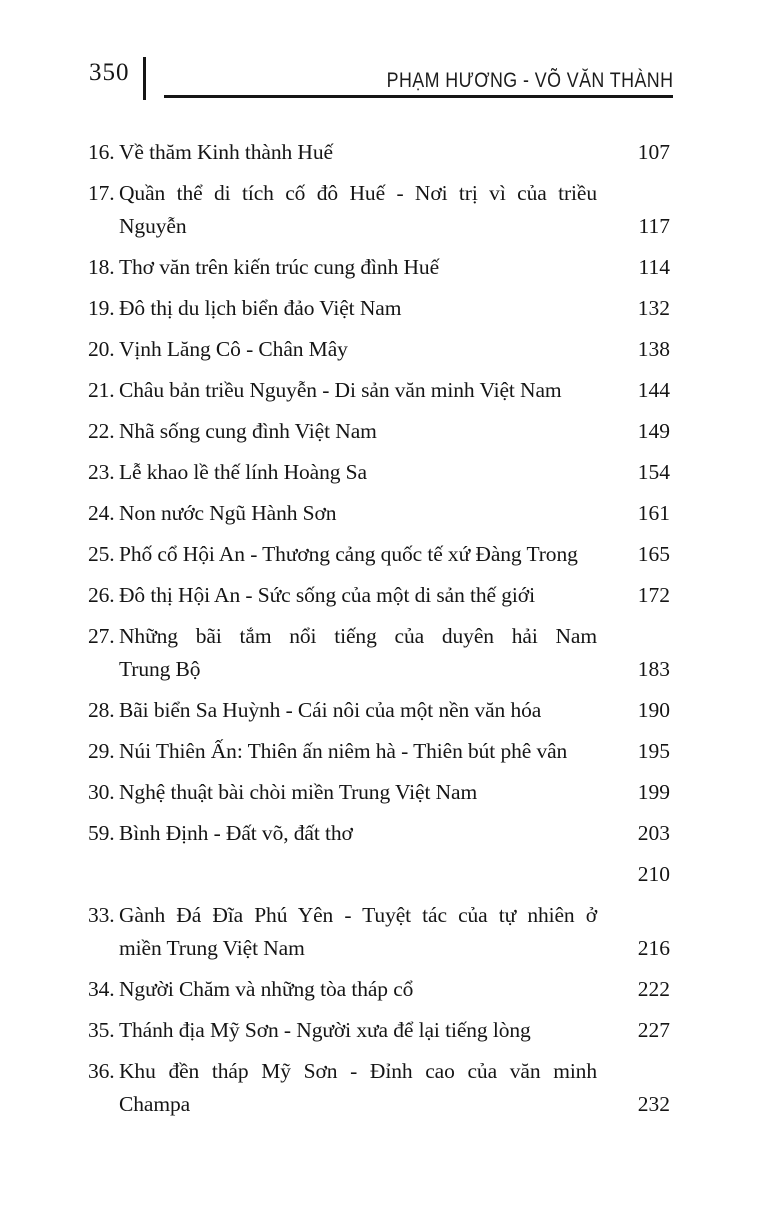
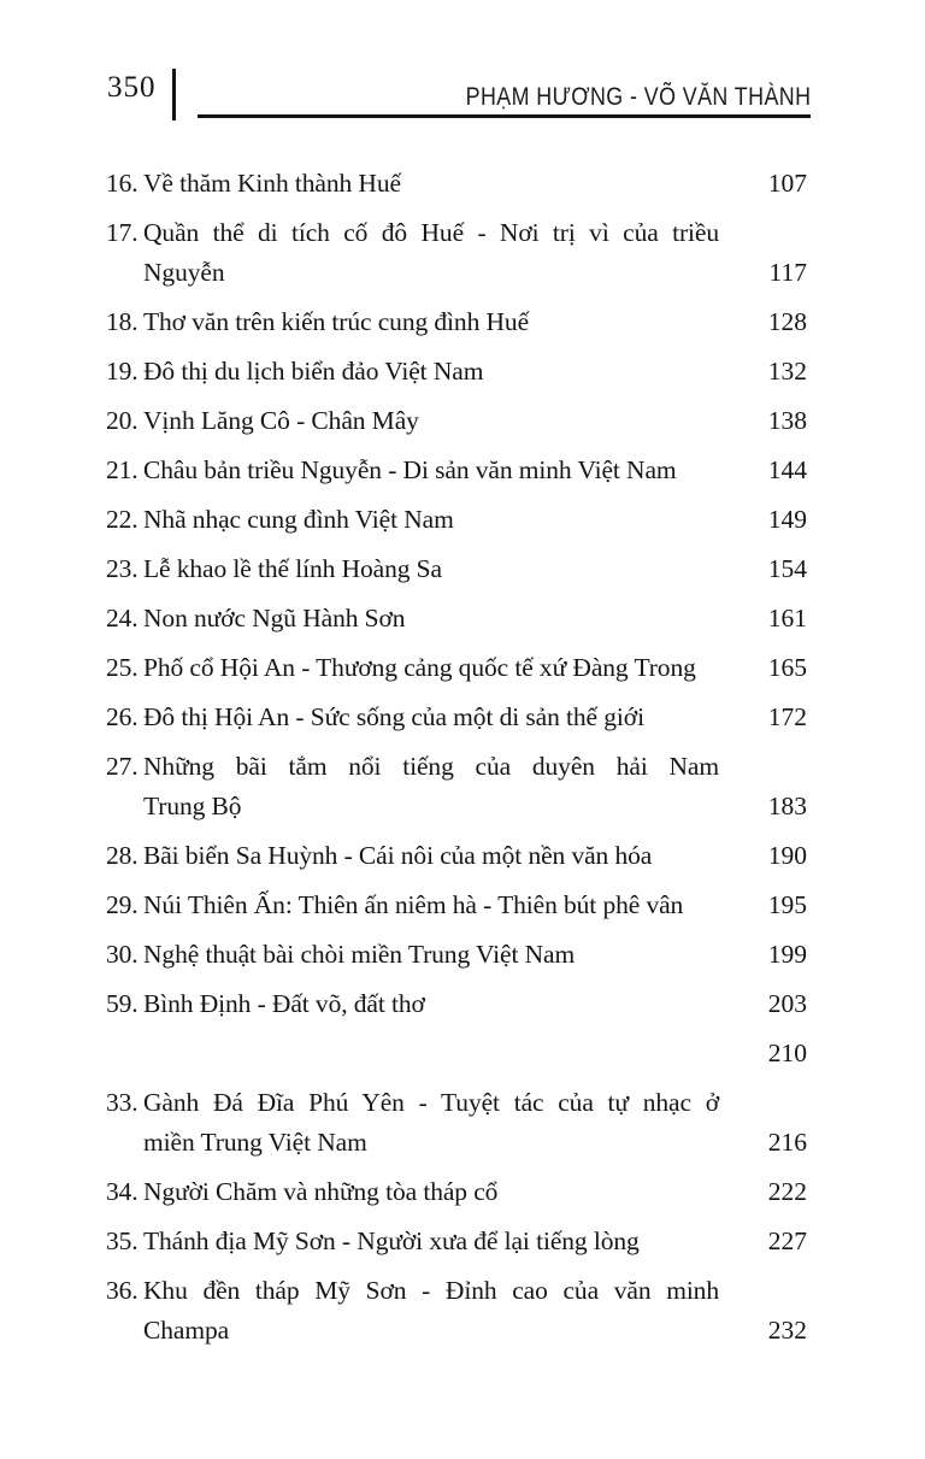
  350
  PHẠM HƯƠNG - VÕ VĂN THÀNH
  16. Về thăm Kinh thành Huế
  107
  17. Quần thể di tích cố đô Huế - Nơi trị vì của triều
  Nguyễn
  117
  18. Thơ văn trên kiến trúc cung đình Huế
- 114
+ 128
  19. Đô thị du lịch biển đảo Việt Nam
  132
  20. Vịnh Lăng Cô - Chân Mây
  138
  21. Châu bản triều Nguyễn - Di sản văn minh Việt Nam
  144
- 22. Nhã sống cung đình Việt Nam
+ 22. Nhã nhạc cung đình Việt Nam
  149
  23. Lễ khao lề thế lính Hoàng Sa
  154
  24. Non nước Ngũ Hành Sơn
  161
  25. Phố cổ Hội An - Thương cảng quốc tế xứ Đàng Trong
  165
  26. Đô thị Hội An - Sức sống của một di sản thế giới
  172
  27. Những bãi tắm nổi tiếng của duyên hải Nam
  Trung Bộ
  183
  28. Bãi biển Sa Huỳnh - Cái nôi của một nền văn hóa
  190
  29. Núi Thiên Ấn: Thiên ấn niêm hà - Thiên bút phê vân
  195
  30. Nghệ thuật bài chòi miền Trung Việt Nam
  199
  59. Bình Định - Đất võ, đất thơ
  203
  210
- 33. Gành Đá Đĩa Phú Yên - Tuyệt tác của tự nhiên ở
+ 33. Gành Đá Đĩa Phú Yên - Tuyệt tác của tự nhạc ở
  miền Trung Việt Nam
  216
  34. Người Chăm và những tòa tháp cổ
  222
  35. Thánh địa Mỹ Sơn - Người xưa để lại tiếng lòng
  227
  36. Khu đền tháp Mỹ Sơn - Đỉnh cao của văn minh
  Champa
  232
